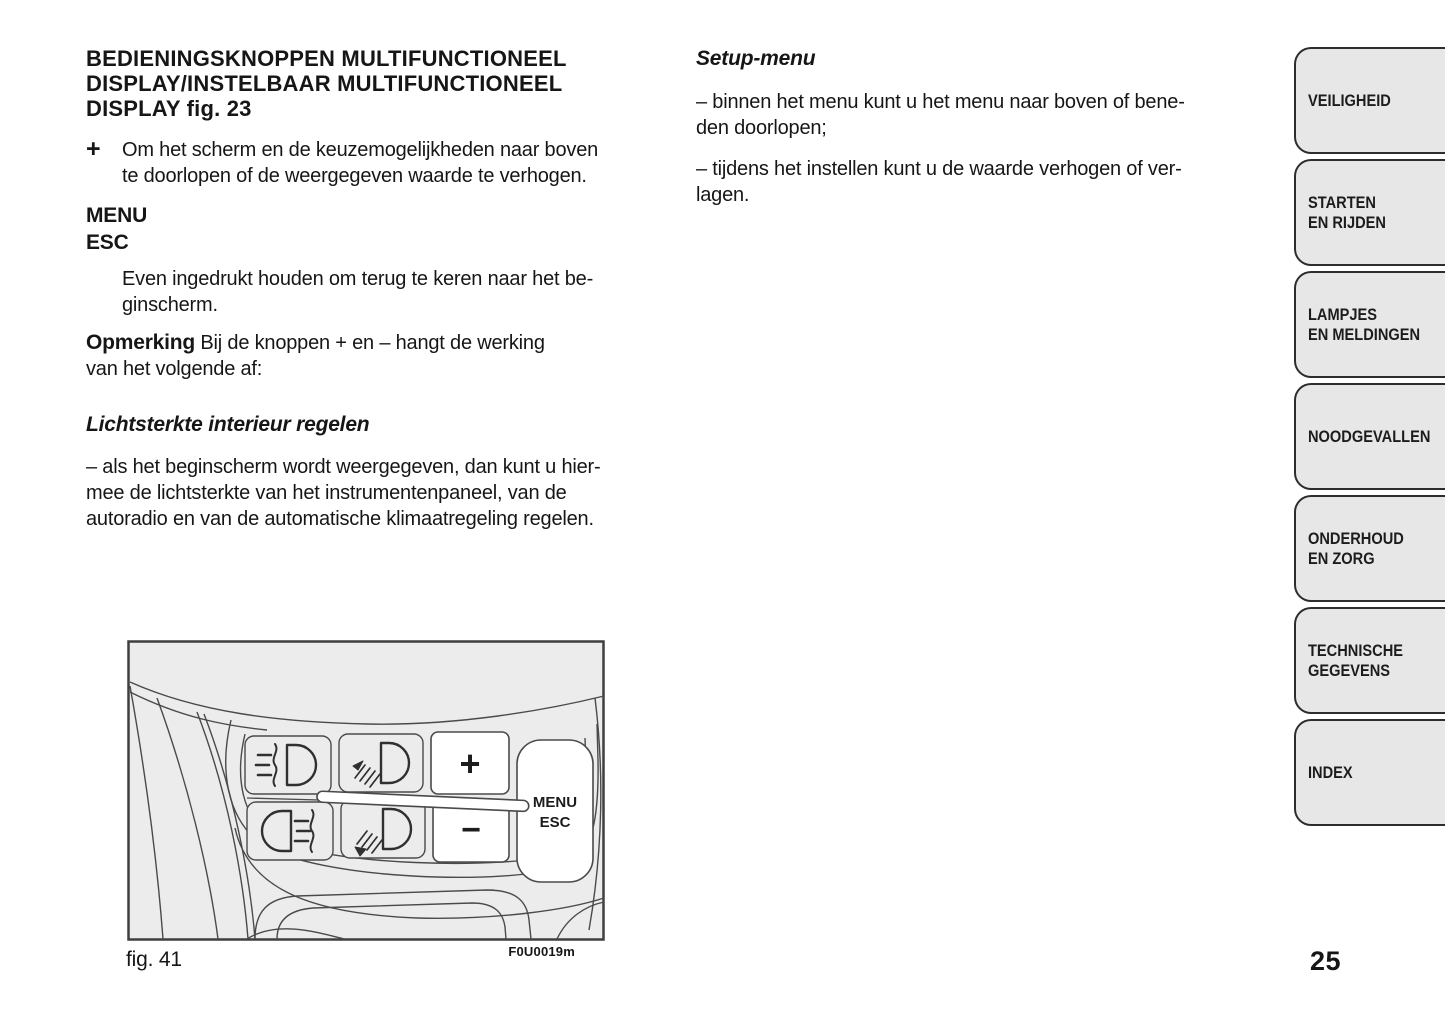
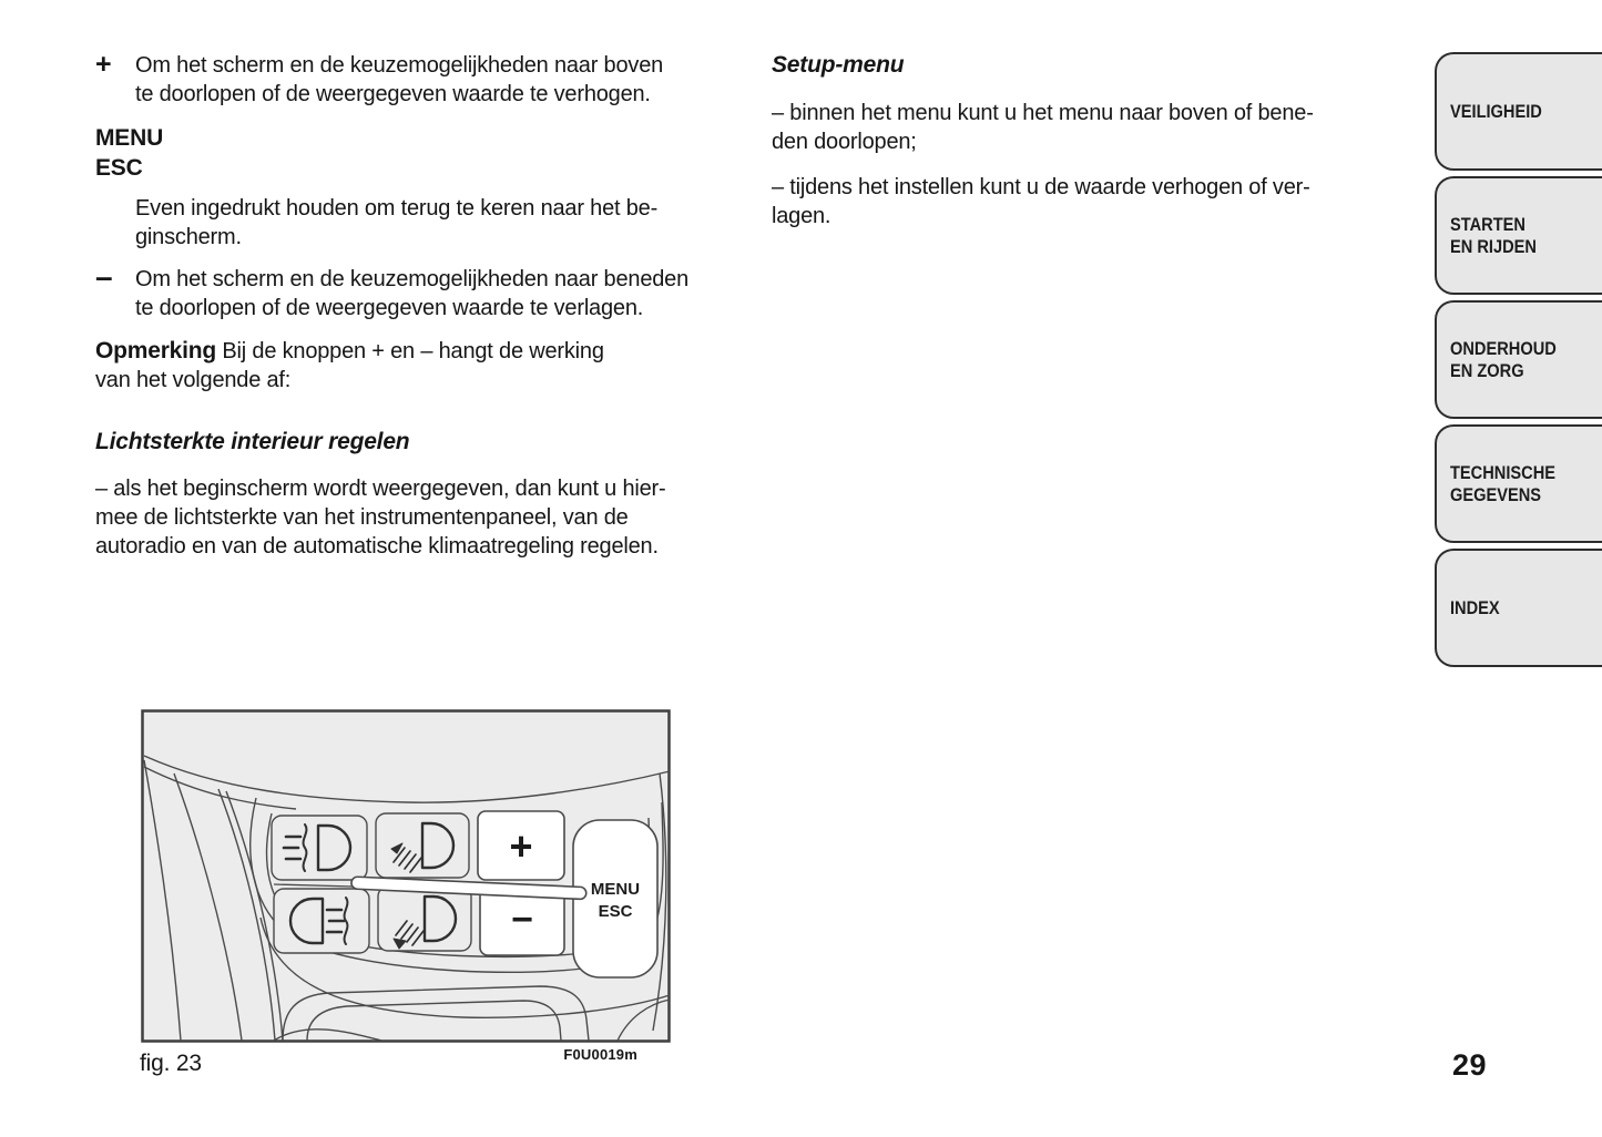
- BEDIENINGSKNOPPEN MULTIFUNCTIONEEL
- DISPLAY/INSTELBAAR MULTIFUNCTIONEEL
- DISPLAY fig. 23
  +
  Om het scherm en de keuzemogelijkheden naar boven
  te doorlopen of de weergegeven waarde te verhogen.
  MENU
  ESC
  Even ingedrukt houden om terug te keren naar het be-
  ginscherm.
+ –
+ Om het scherm en de keuzemogelijkheden naar beneden
+ te doorlopen of de weergegeven waarde te verlagen.
  Opmerking Bij de knoppen + en – hangt de werking
  van het volgende af:
  Lichtsterkte interieur regelen
  – als het beginscherm wordt weergegeven, dan kunt u hier-
  mee de lichtsterkte van het instrumentenpaneel, van de
  autoradio en van de automatische klimaatregeling regelen.
  +
  −
  MENU
  ESC
  F0U0019m
- fig. 41
+ fig. 23
  Setup-menu
  – binnen het menu kunt u het menu naar boven of bene-
  den doorlopen;
  – tijdens het instellen kunt u de waarde verhogen of ver-
  lagen.
  VEILIGHEID
  STARTEN
  EN RIJDEN
- LAMPJES
- EN MELDINGEN
- NOODGEVALLEN
  ONDERHOUD
  EN ZORG
  TECHNISCHE
  GEGEVENS
  INDEX
- 25
+ 29
